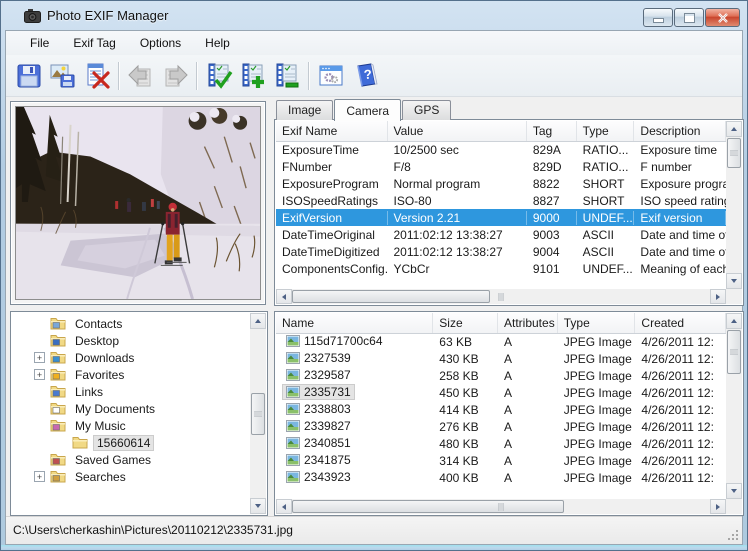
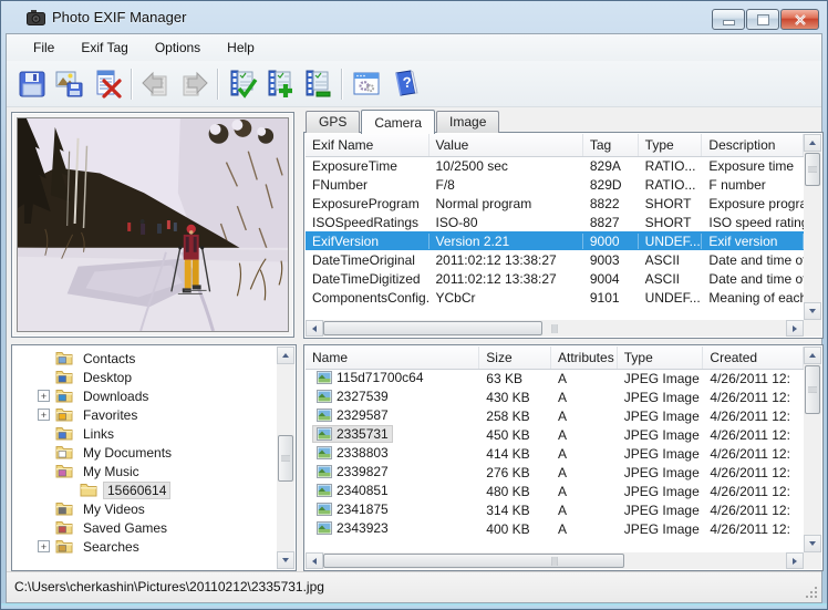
  Photo EXIF Manager
  File
  Exif Tag
  Options
  Help
- Image
+ GPS
  Camera
- GPS
+ Image
  Exif Name
  Value
  Tag
  Type
  Description
  ExposureTime
  10/2500 sec
  829A
  RATIO...
  Exposure time
  FNumber
  F/8
  829D
  RATIO...
  F number
  ExposureProgram
  Normal program
  8822
  SHORT
  Exposure progr
  ISOSpeedRatings
  ISO-80
  8827
  SHORT
  ISO speed ratin
  ExifVersion
  Version 2.21
  9000
  UNDEF...
  Exif version
  DateTimeOriginal
  2011:02:12 13:38:27
  9003
  ASCII
  Date and time o
  DateTimeDigitized
  2011:02:12 13:38:27
  9004
  ASCII
  Date and time o
  ComponentsConfig.
  YCbCr
  9101
  UNDEF...
  Meaning of eac
  Contacts
  Desktop
  +
  Downloads
  +
  Favorites
  Links
  My Documents
  My Music
  15660614
+ My Videos
  Saved Games
  +
  Searches
  Name
  Size
  Attributes
  Type
  Created
  115d71700c64
  63 KB
  A
  JPEG Image
  4/26/2011 12:
  2327539
  430 KB
  A
  JPEG Image
  4/26/2011 12:
  2329587
  258 KB
  A
  JPEG Image
  4/26/2011 12:
  2335731
  450 KB
  A
  JPEG Image
  4/26/2011 12:
  2338803
  414 KB
  A
  JPEG Image
  4/26/2011 12:
  2339827
  276 KB
  A
  JPEG Image
  4/26/2011 12:
  2340851
  480 KB
  A
  JPEG Image
  4/26/2011 12:
  2341875
  314 KB
  A
  JPEG Image
  4/26/2011 12:
  2343923
  400 KB
  A
  JPEG Image
  4/26/2011 12:
  C:\Users\cherkashin\Pictures\20110212\2335731.jpg
